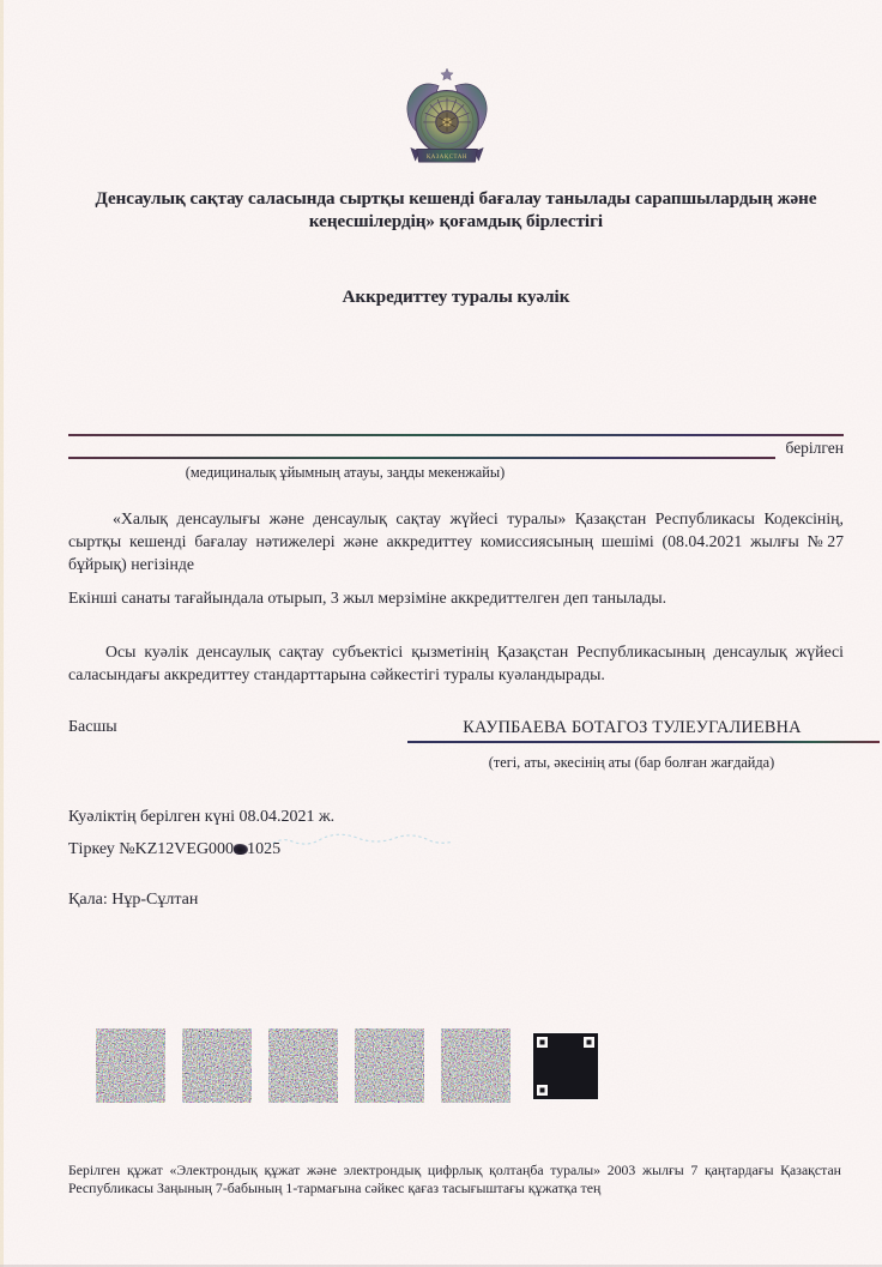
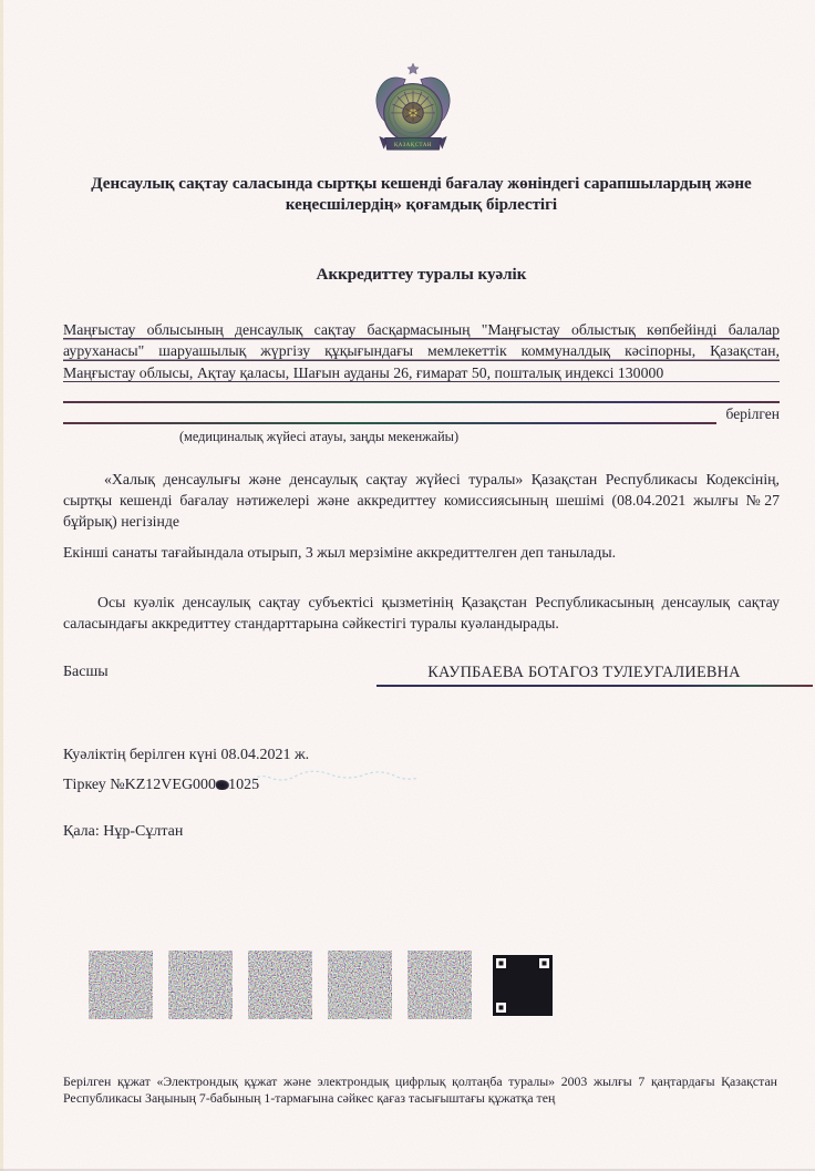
- Денсаулық сақтау саласында сыртқы кешенді бағалау танылады сарапшылардың және кеңесшілердің» қоғамдық бірлестігі
+ Денсаулық сақтау саласында сыртқы кешенді бағалау жөніндегі сарапшылардың және кеңесшілердің» қоғамдық бірлестігі
  Аккредиттеу туралы куәлік
+ Маңғыстау облысының денсаулық сақтау басқармасының "Маңғыстау облыстық көпбейінді балалар ауруханасы" шаруашылық жүргізу құқығындағы мемлекеттік коммуналдық кәсіпорны, Қазақстан, Маңғыстау облысы, Ақтау қаласы, Шағын ауданы 26, ғимарат 50, пошталық индексі 130000
  берілген
- (медициналық ұйымның атауы, заңды мекенжайы)
+ (медициналық жүйесі атауы, заңды мекенжайы)
  «Халық денсаулығы және денсаулық сақтау жүйесі туралы» Қазақстан Республикасы Кодексінің, сыртқы кешенді бағалау нәтижелері және аккредиттеу комиссиясының шешімі (08.04.2021 жылғы №27 бұйрық) негізінде
  Екінші санаты тағайындала отырып, 3 жыл мерзіміне аккредиттелген деп танылады.
- Осы куәлік денсаулық сақтау субъектісі қызметінің Қазақстан Республикасының денсаулық жүйесі саласындағы аккредиттеу стандарттарына сәйкестігі туралы куәландырады.
+ Осы куәлік денсаулық сақтау субъектісі қызметінің Қазақстан Республикасының денсаулық сақтау саласындағы аккредиттеу стандарттарына сәйкестігі туралы куәландырады.
  Басшы
  КАУПБАЕВА БОТАГОЗ ТУЛЕУГАЛИЕВНА
- (тегі, аты, әкесінің аты (бар болған жағдайда)
  Куәліктің берілген күні 08.04.2021 ж.
  Тіркеу №KZ12VEG000 1025
  Қала: Нұр-Сұлтан
  Берілген құжат «Электрондық құжат және электрондық цифрлық қолтаңба туралы» 2003 жылғы 7 қаңтардағы Қазақстан Республикасы Заңының 7-бабының 1-тармағына сәйкес қағаз тасығыштағы құжатқа тең
